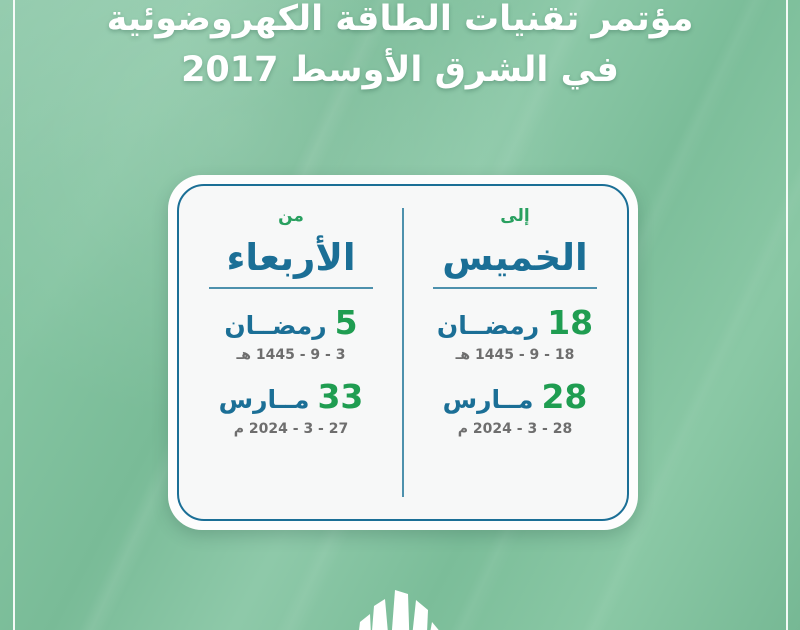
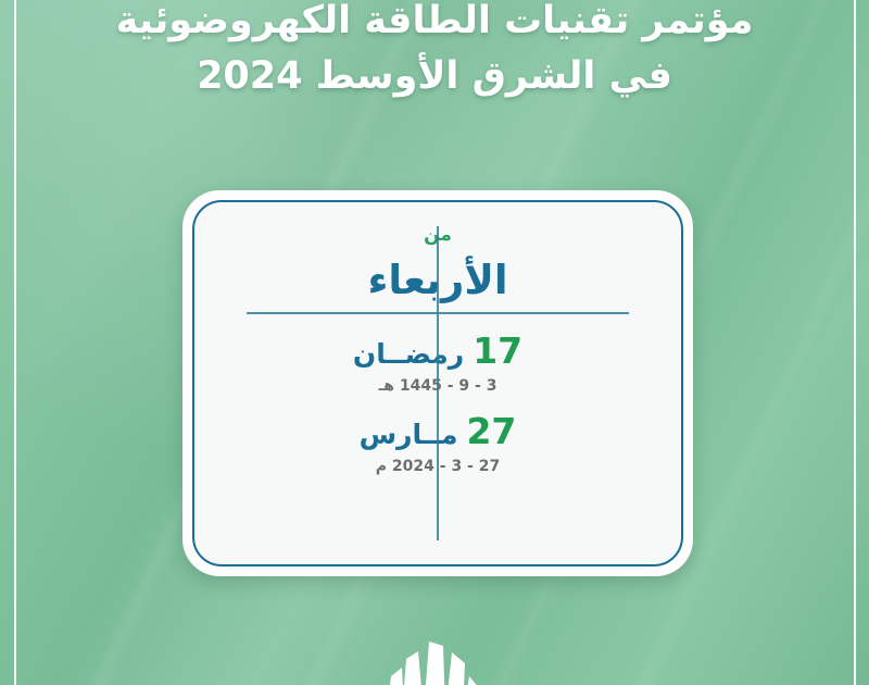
  مؤتمر تقنيات الطاقة الكهروضوئية
- في الشرق الأوسط 2017
+ في الشرق الأوسط 2024
- إلى
- الخميس
- 18رمضــان
- 18 - 9 - 1445 هـ
- 28مــارس
- 28 - 3 - 2024 م
  من
  الأربعاء
- 5رمضــان
+ 17رمضــان
  3 - 9 - 1445 هـ
- 33مــارس
+ 27مــارس
  27 - 3 - 2024 م
